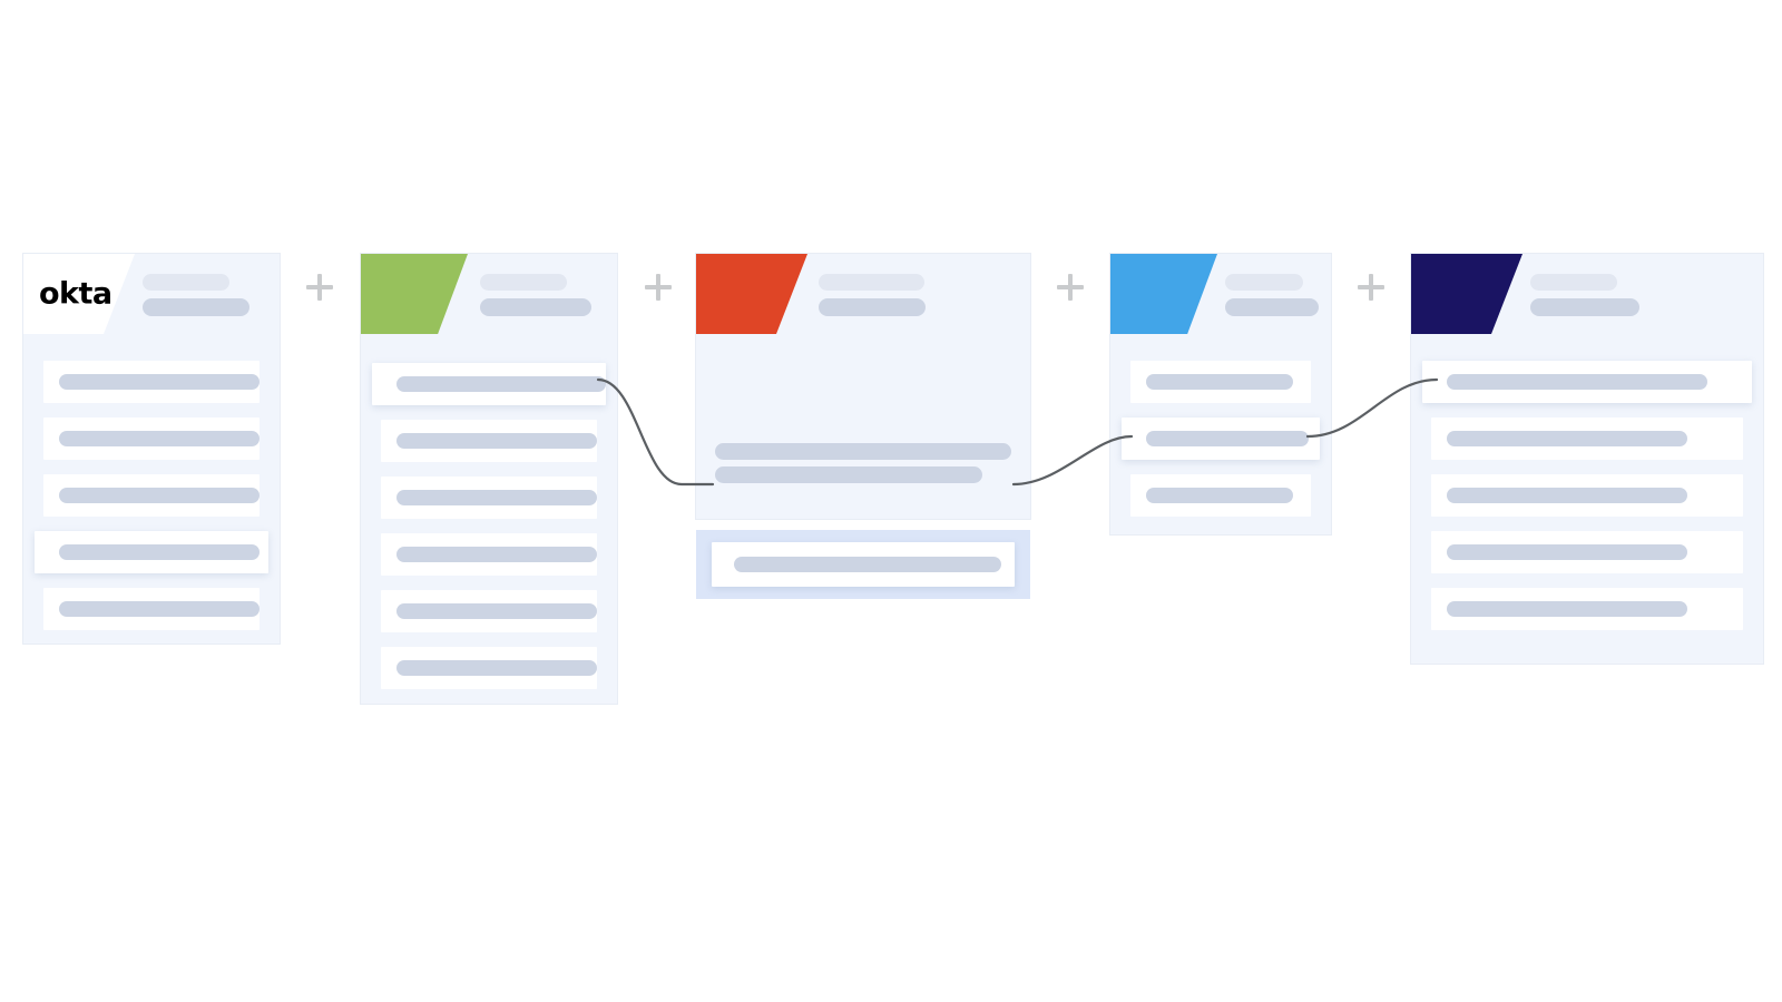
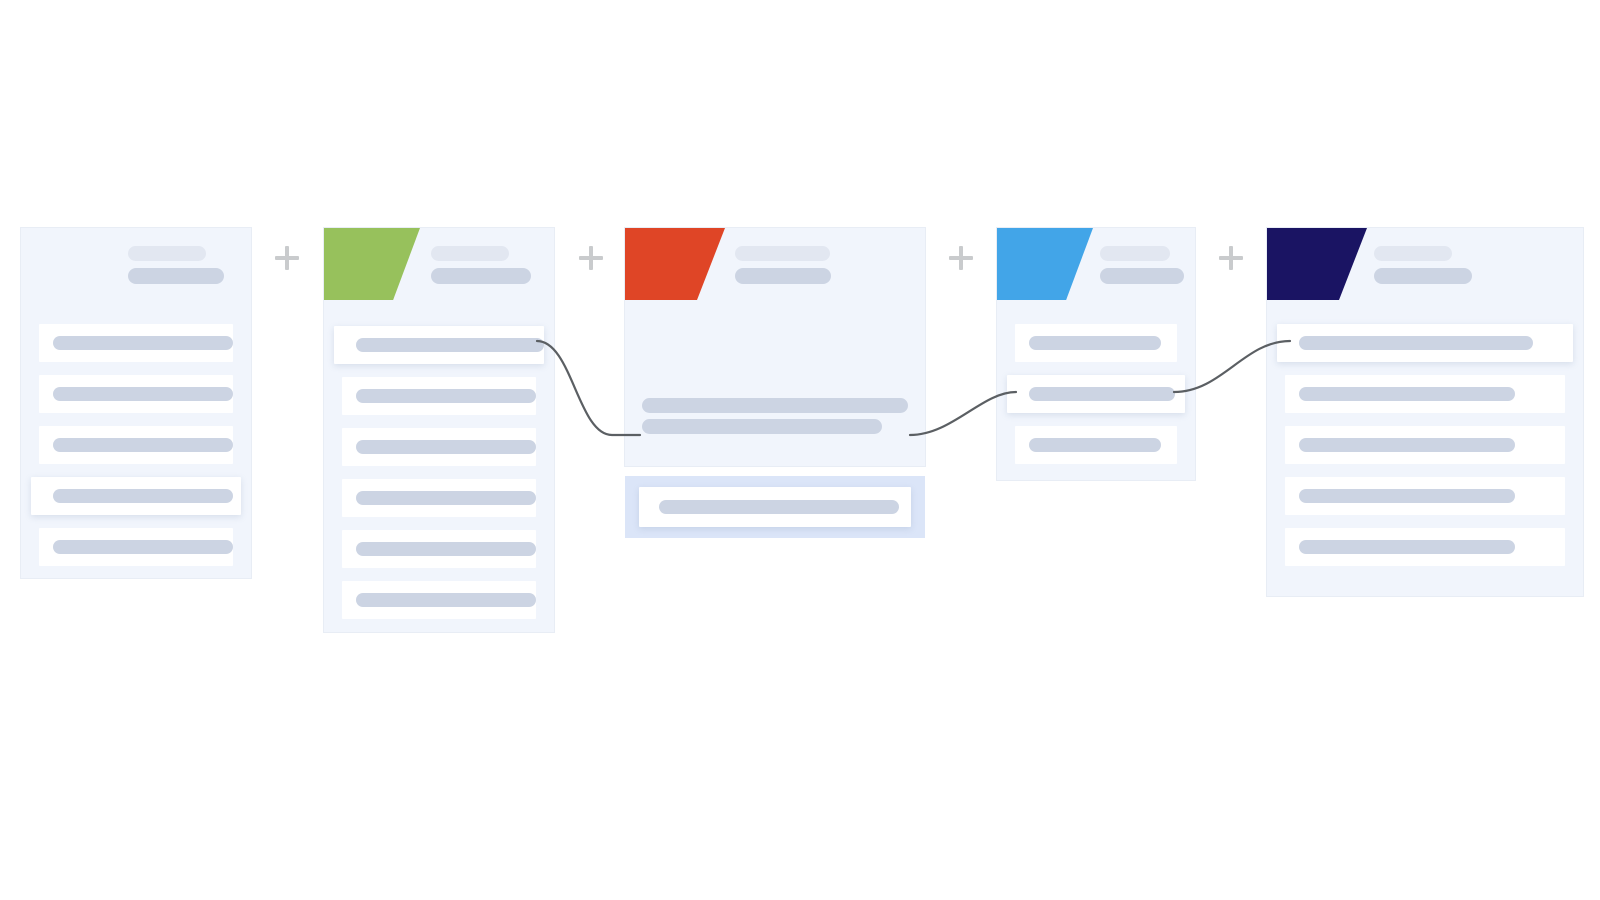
- okta
